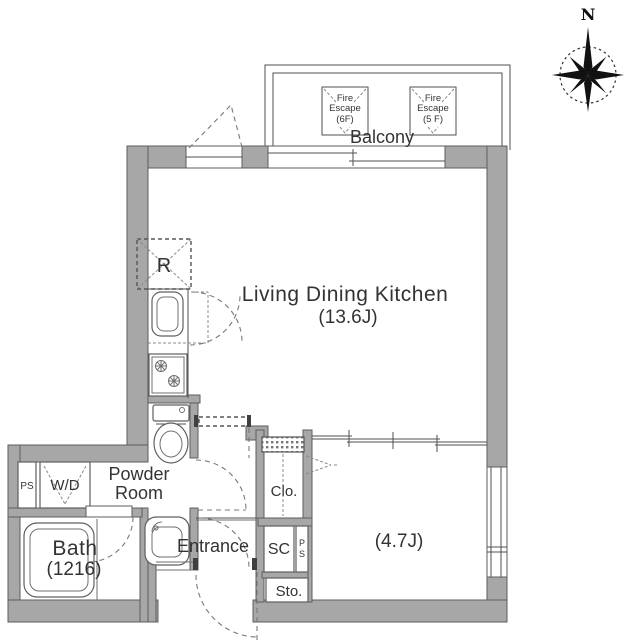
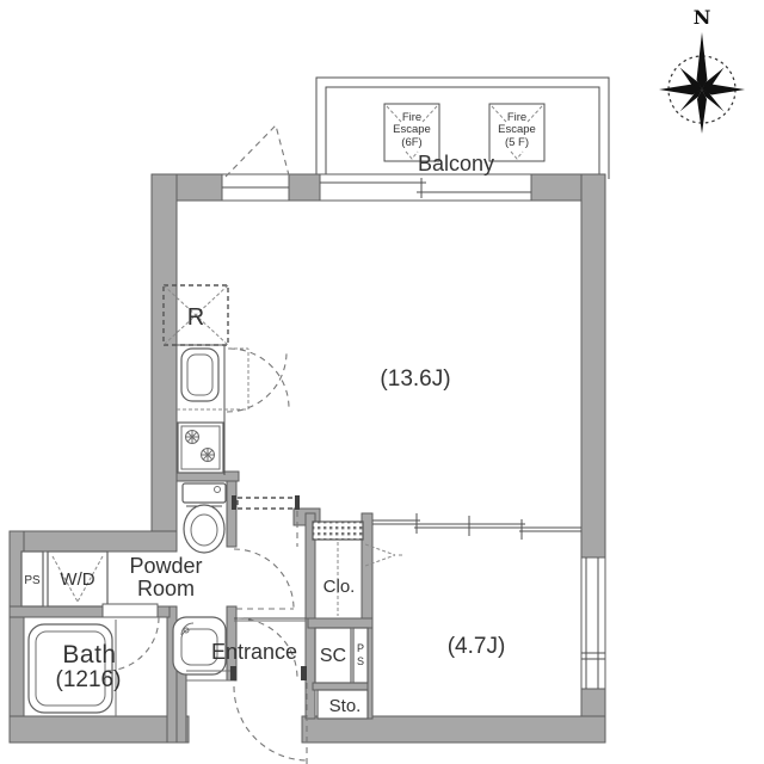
  N
  Balcony
  Fire
  Escape
  (6F)
  Fire
  Escape
  (5 F)
- Living Dining Kitchen
  (13.6J)
  (4.7J)
  Bath
  (1216)
  Powder
  Room
  Entrance
  SC
  Sto.
  Clo.
  W/D
  PS
  P
  S
  R
